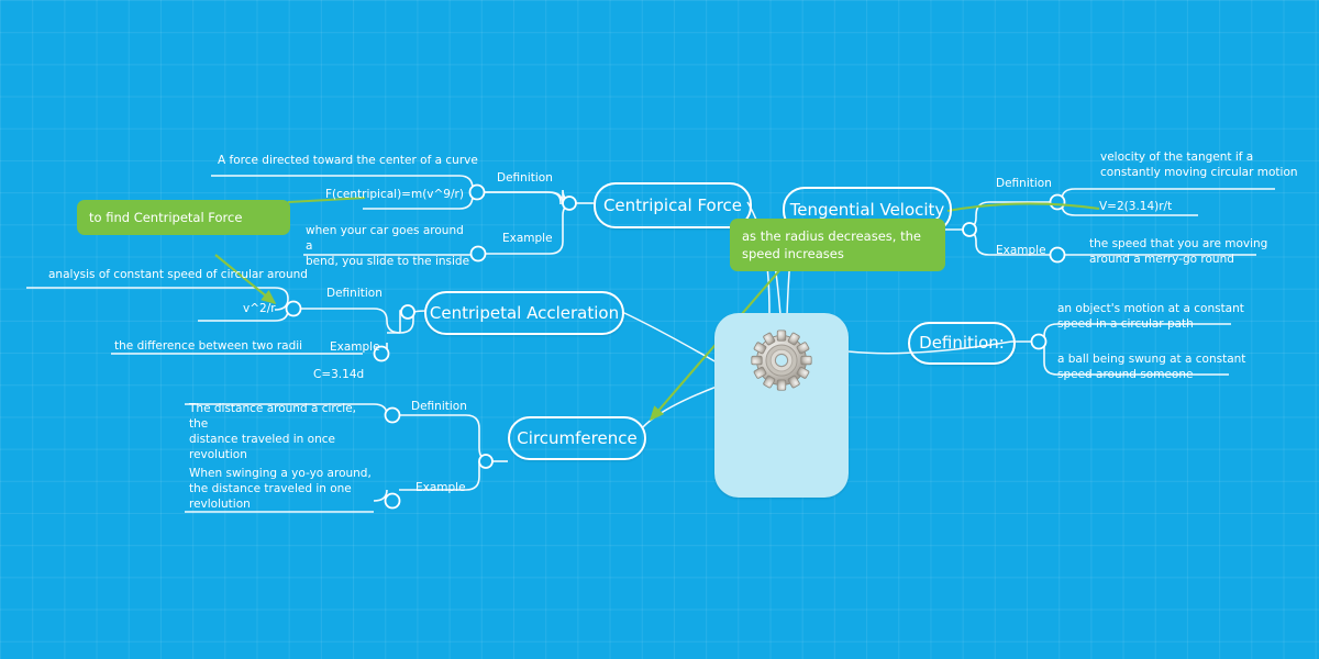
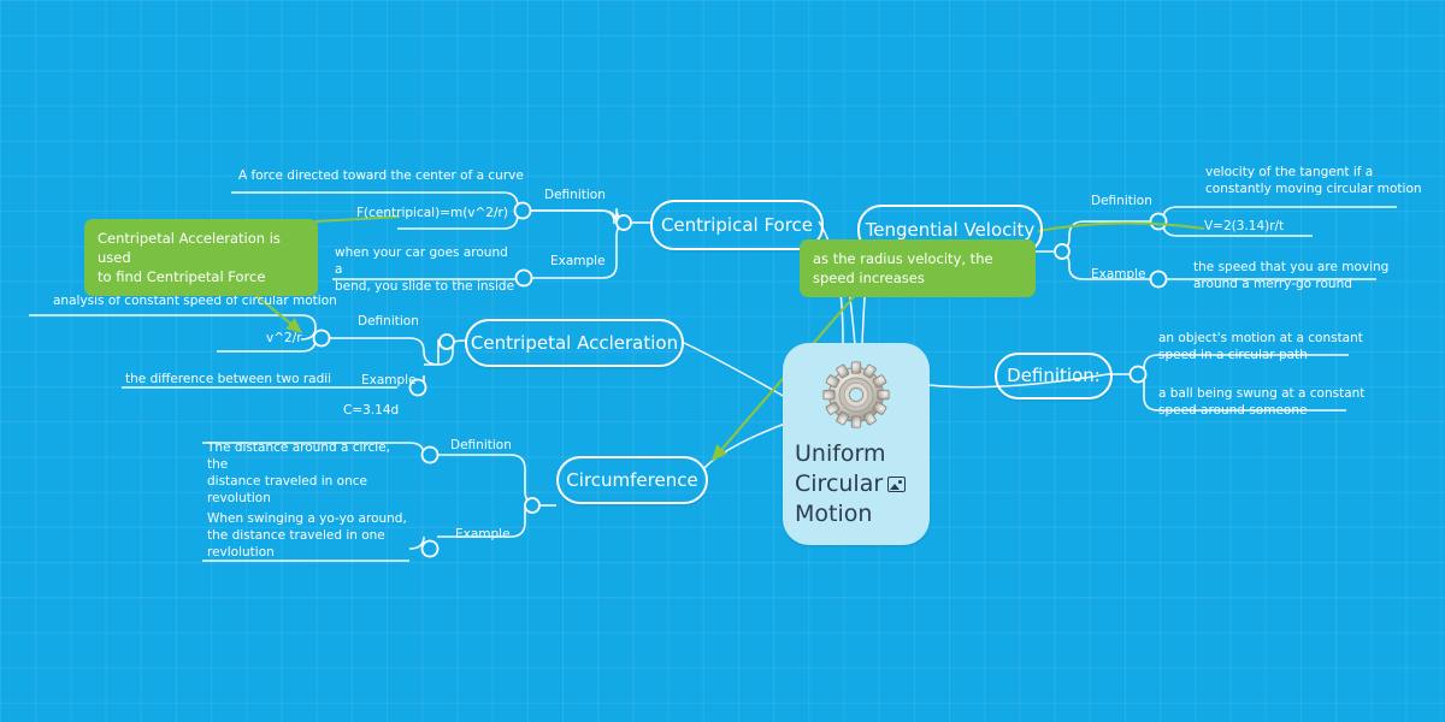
+ Uniform
+ Circular
+ Motion
  Centripical Force
  Tengential Velocity
  Centripetal Accleration
  Circumference
  Definition:
  Definition
  Example
  Definition
  Example
  Definition
  Example
  Definition
  Example
  A force directed toward the center of a curve
- F(centripical)=m(v^9/r)
+ F(centripical)=m(v^2/r)
  when your car goes around a
  bend, you slide to the inside
  velocity of the tangent if a
  constantly moving circular motion
  V=2(3.14)r/t
  the speed that you are moving
  around a merry-go round
- analysis of constant speed of circular around
+ analysis of constant speed of circular motion
  v^2/r
  the difference between two radii
  C=3.14d
  The distance around a circle, the
  distance traveled in once
  revolution
  When swinging a yo-yo around,
  the distance traveled in one
  revlolution
  an object's motion at a constant
  speed in a circular path
  a ball being swung at a constant
  speed around someone
+ Centripetal Acceleration is used
  to find Centripetal Force
- as the radius decreases, the
+ as the radius velocity, the
  speed increases
